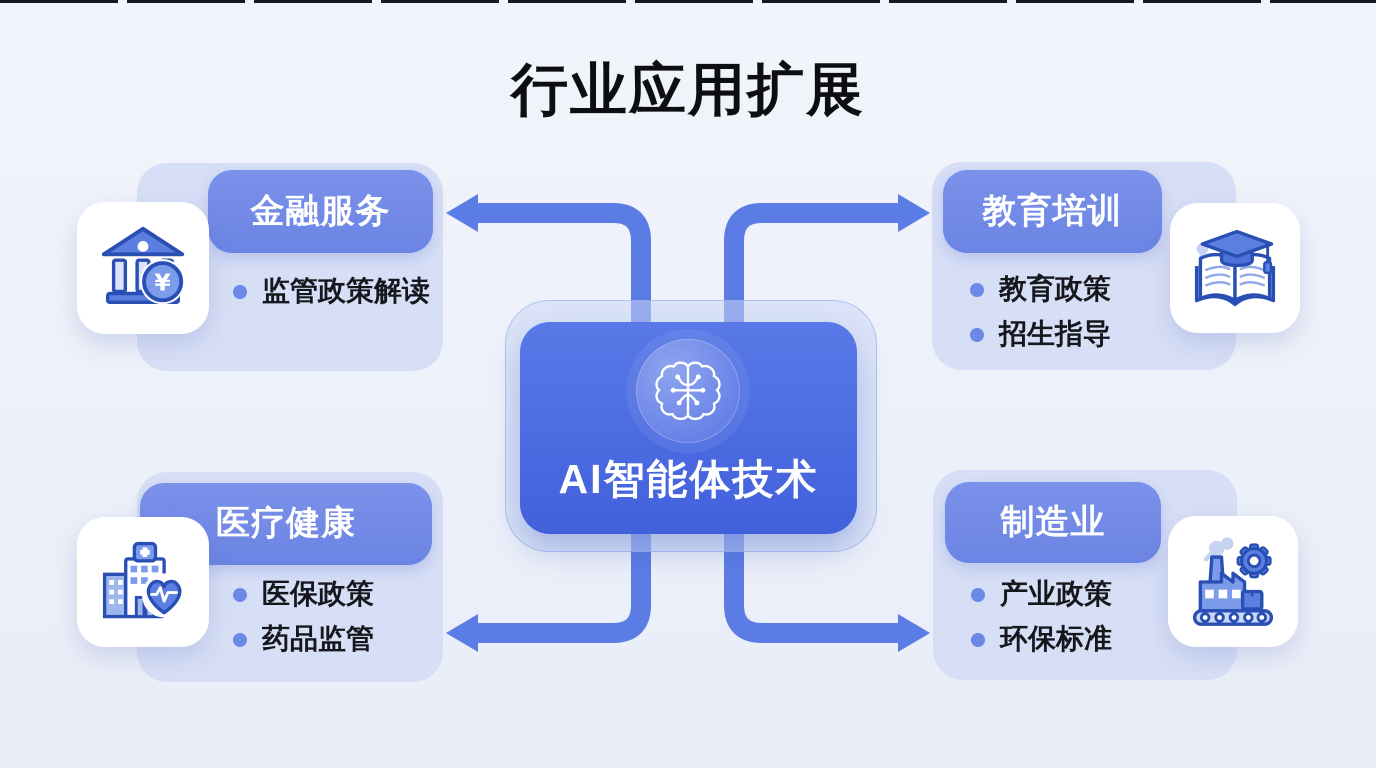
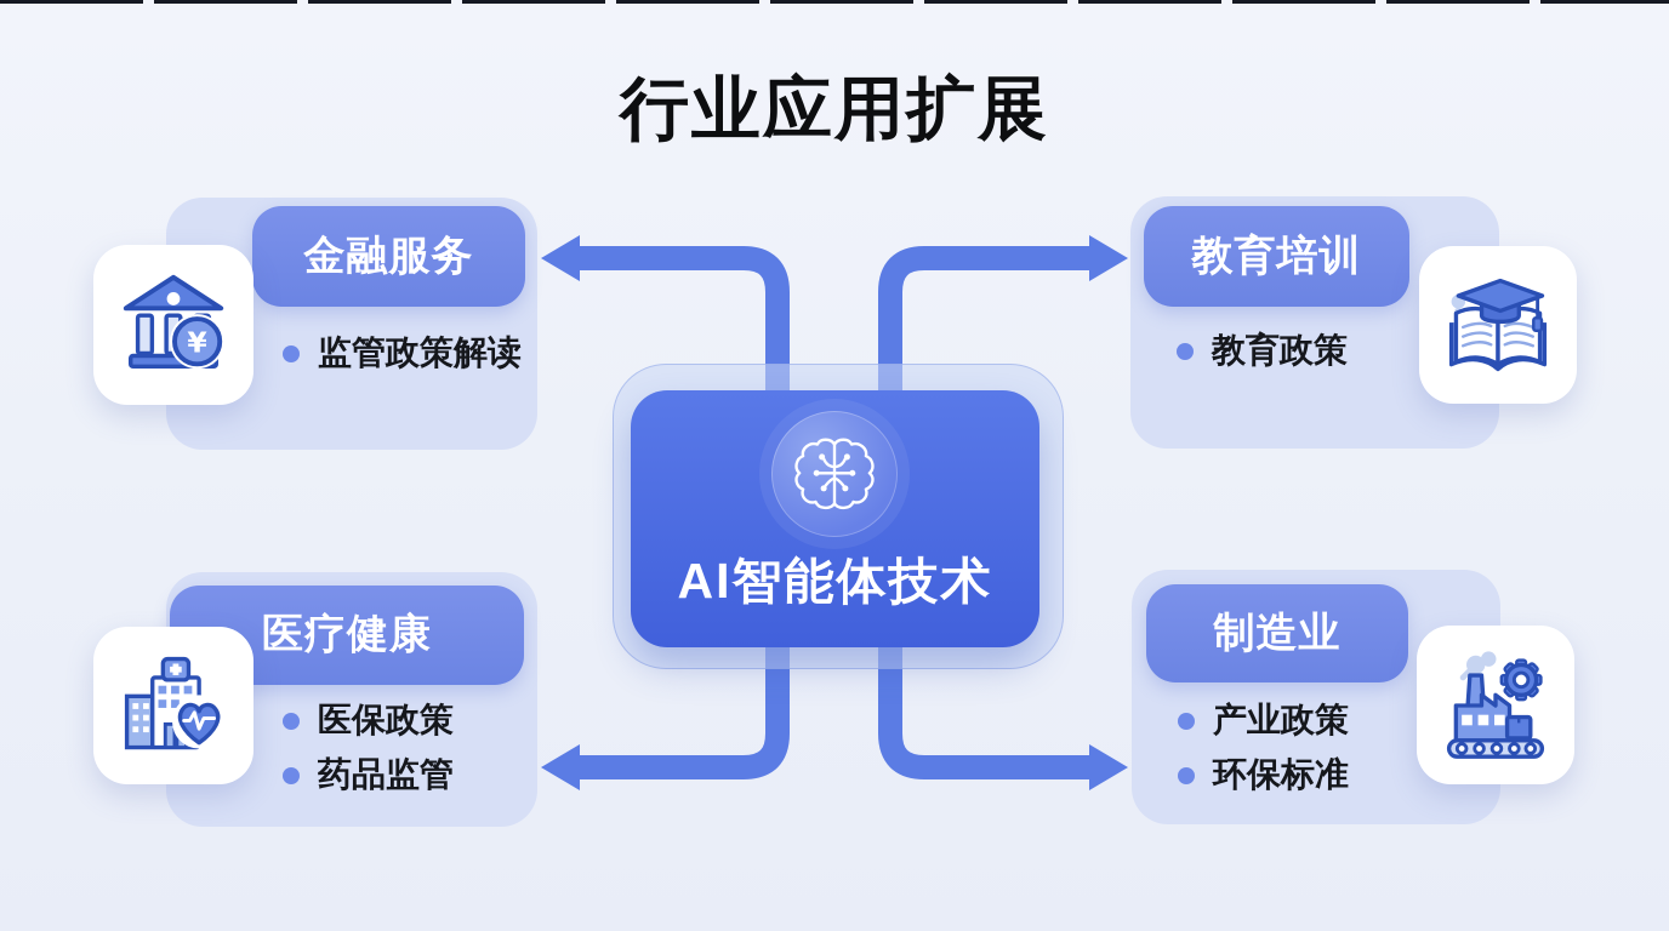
  行业应用扩展
  AI智能体技术
  金融服务
  监管政策解读
  教育培训
  教育政策
- 招生指导
  医疗健康
  医保政策
  药品监管
  制造业
  产业政策
  环保标准
  ¥
